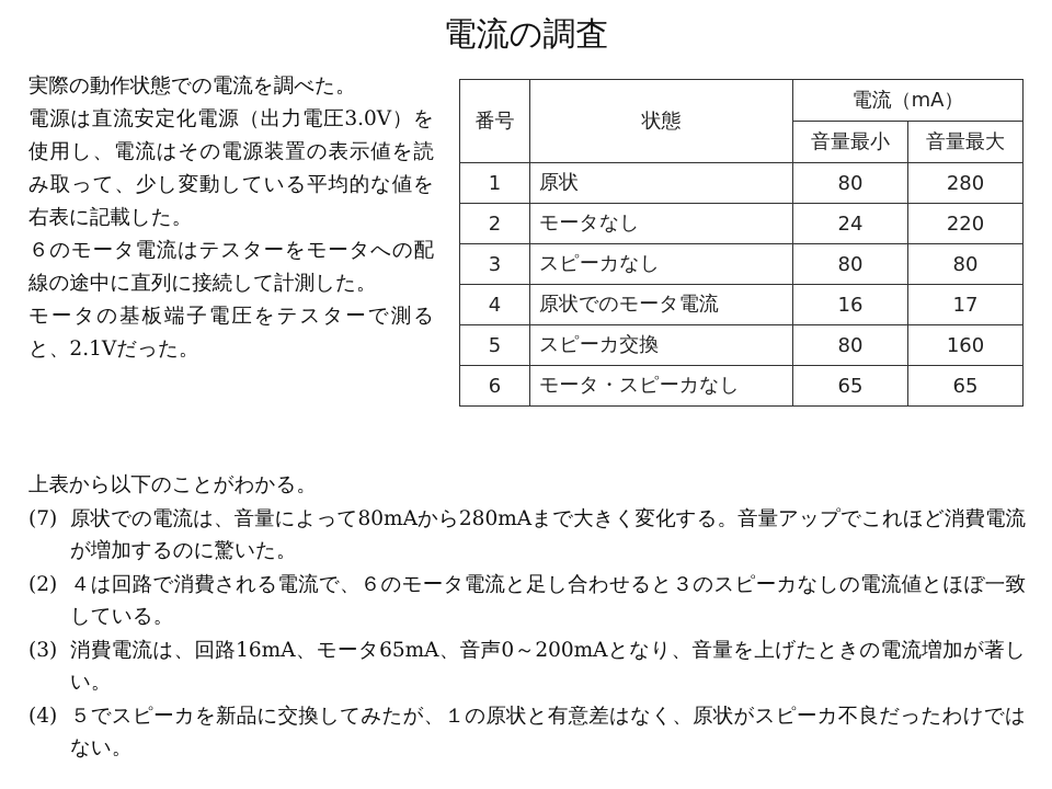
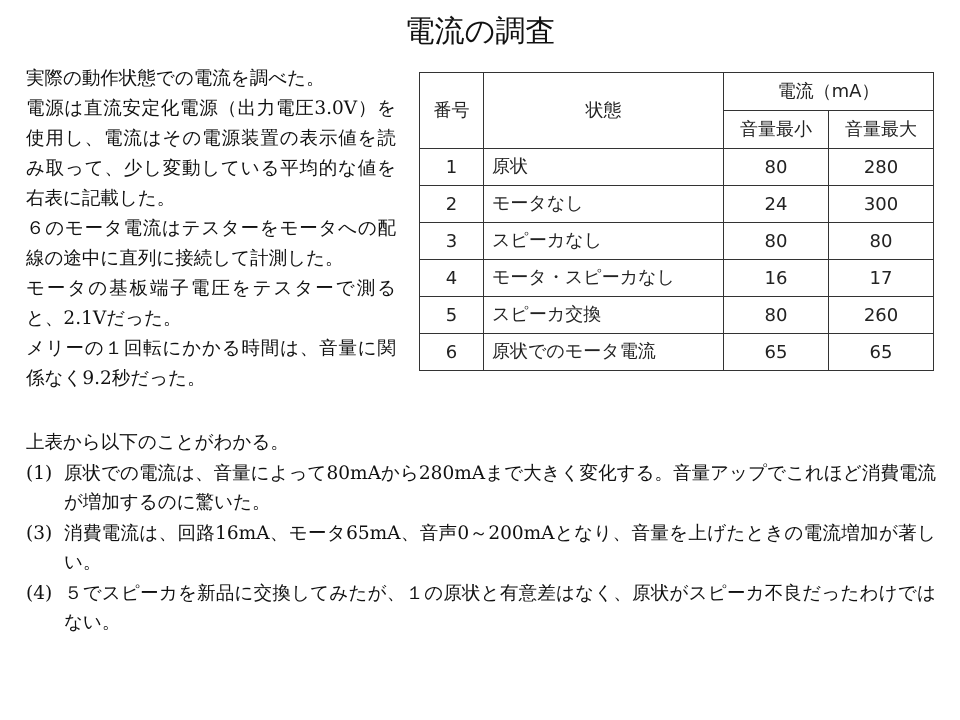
  電流の調査
  実際の動作状態での電流を調べた。
  電源は直流安定化電源（出力電圧3.0V）を使用し、電流はその電源装置の表示値を読み取って、少し変動している平均的な値を右表に記載した。
  ６のモータ電流はテスターをモータへの配線の途中に直列に接続して計測した。
  モータの基板端子電圧をテスターで測ると、2.1Vだった。
+ メリーの１回転にかかる時間は、音量に関係なく9.2秒だった。
  番号	状態	電流（mA）
  音量最小	音量最大
  1	原状	80	280
- 2	モータなし	24	220
+ 2	モータなし	24	300
  3	スピーカなし	80	80
- 4	原状でのモータ電流	16	17
+ 4	モータ・スピーカなし	16	17
- 5	スピーカ交換	80	160
+ 5	スピーカ交換	80	260
- 6	モータ・スピーカなし	65	65
+ 6	原状でのモータ電流	65	65
  上表から以下のことがわかる。
- (7)
+ (1)
  原状での電流は、音量によって80mAから280mAまで大きく変化する。音量アップでこれほど消費電流が増加するのに驚いた。
- (2)
- ４は回路で消費される電流で、６のモータ電流と足し合わせると３のスピーカなしの電流値とほぼ一致している。
  (3)
  消費電流は、回路16mA、モータ65mA、音声0～200mAとなり、音量を上げたときの電流増加が著しい。
  (4)
  ５でスピーカを新品に交換してみたが、１の原状と有意差はなく、原状がスピーカ不良だったわけではない。
